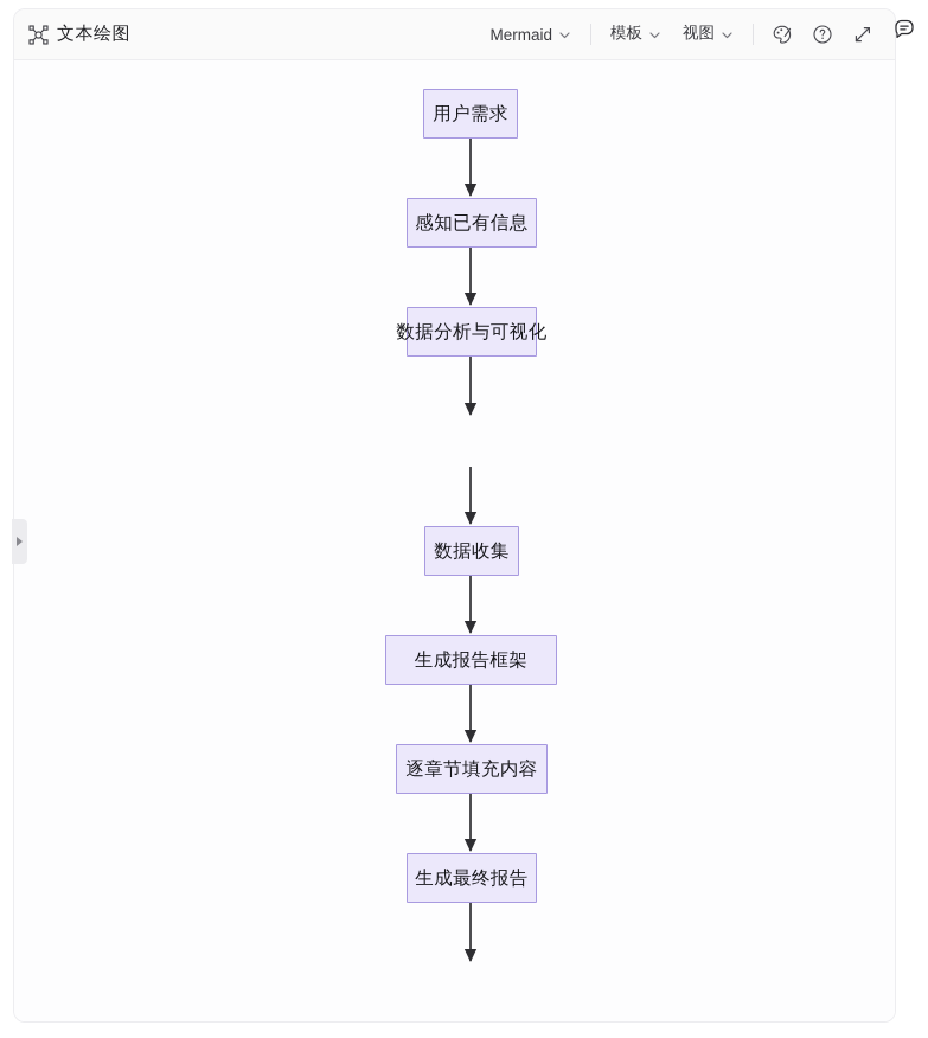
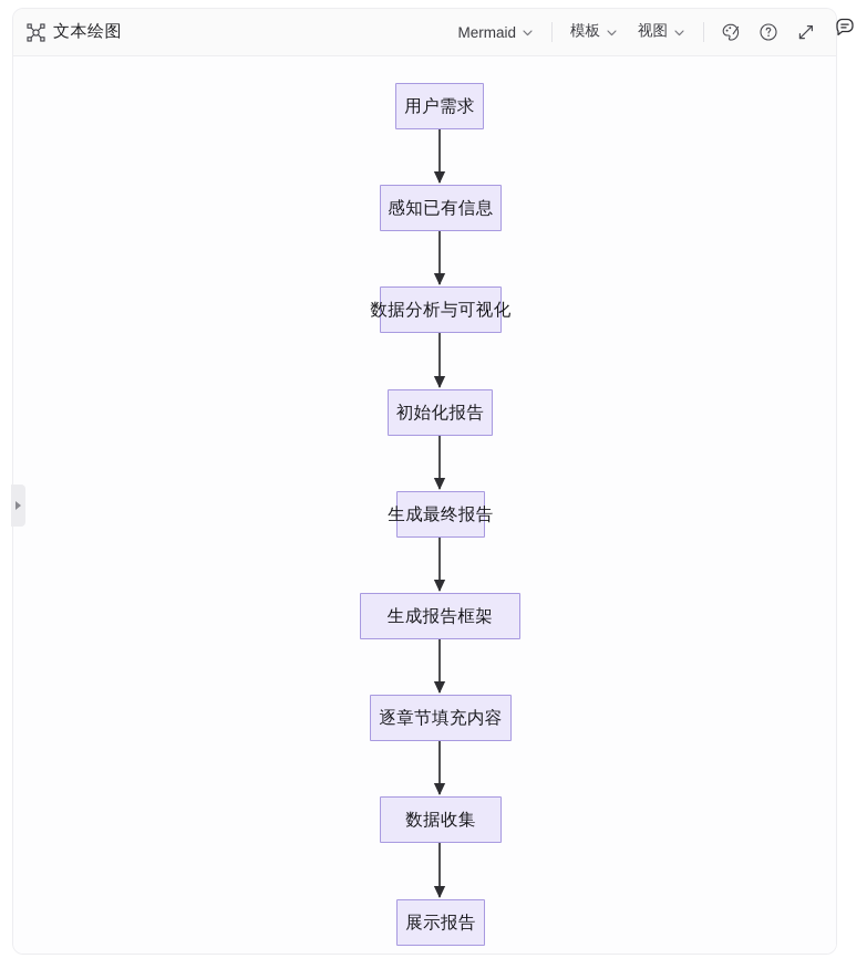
  文本绘图
  Mermaid
  模板
  视图
  用户需求
  感知已有信息
  数据分析与可视化
+ 初始化报告
- 数据收集
+ 生成最终报告
  生成报告框架
  逐章节填充内容
- 生成最终报告
+ 数据收集
+ 展示报告
